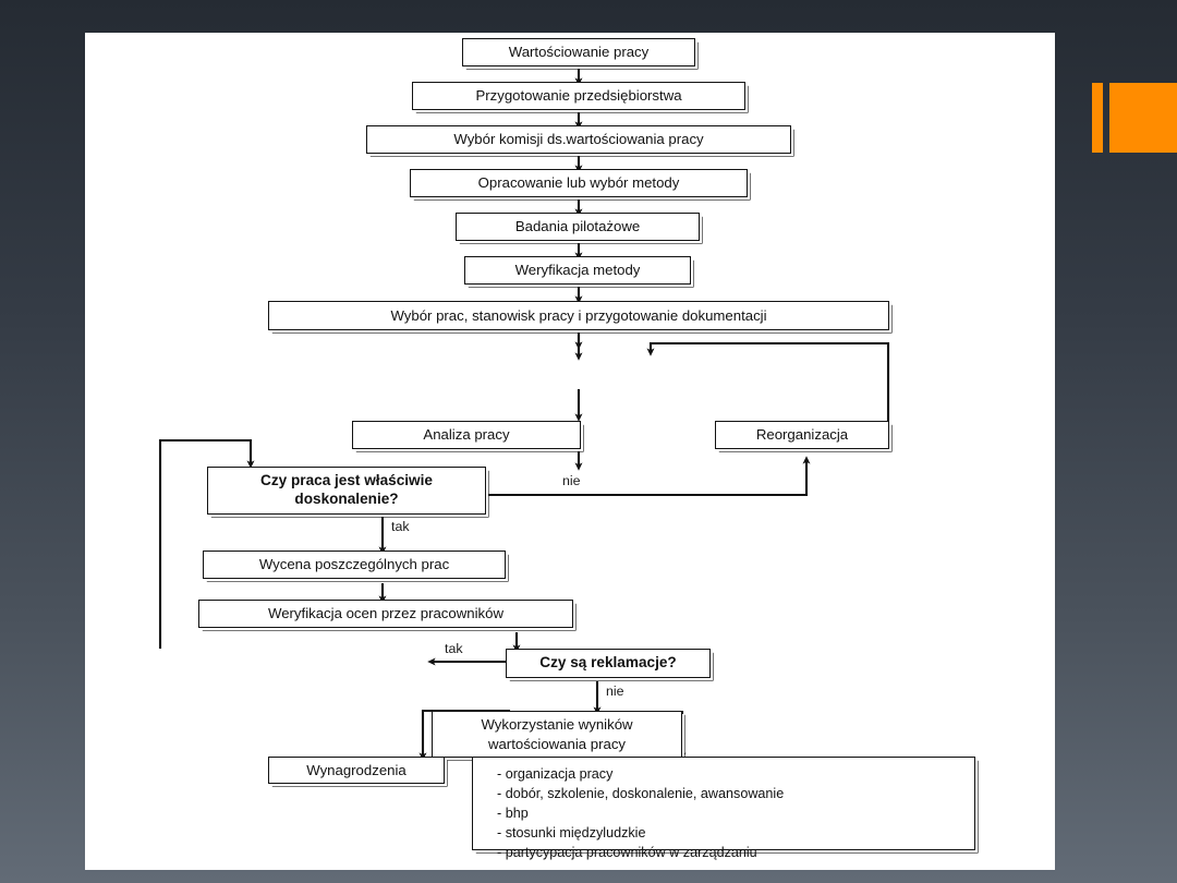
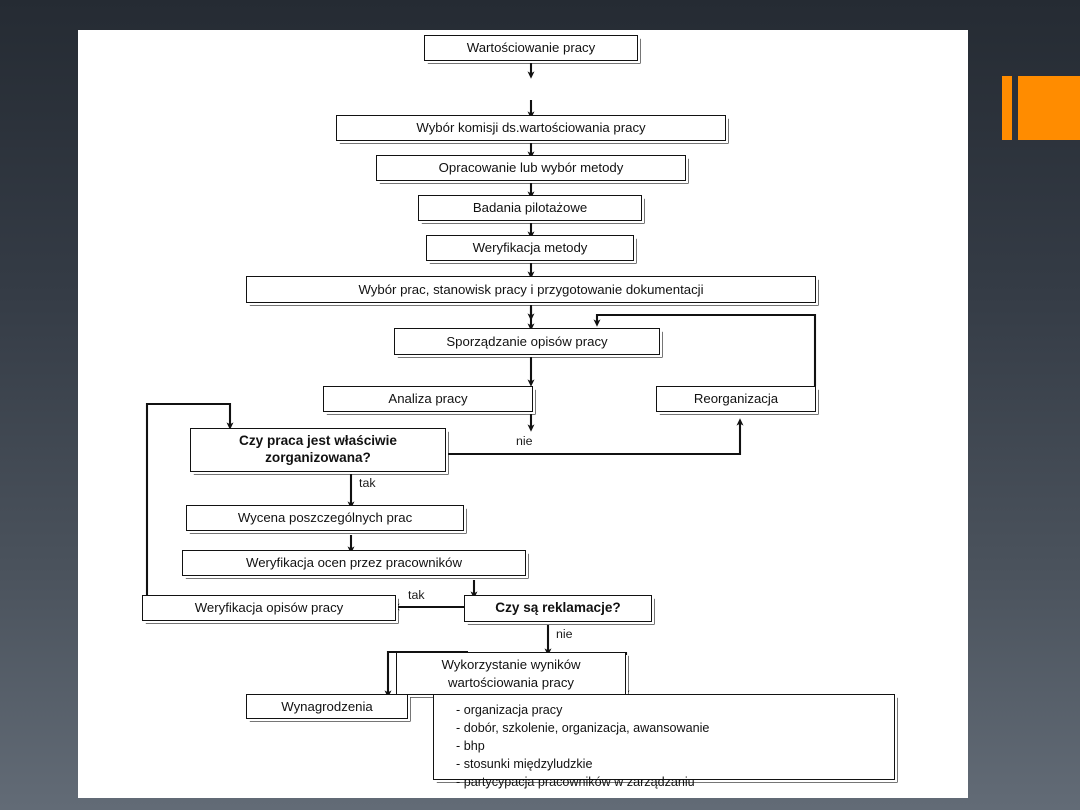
  Wartościowanie pracy
- Przygotowanie przedsiębiorstwa
  Wybór komisji ds.wartościowania pracy
  Opracowanie lub wybór metody
  Badania pilotażowe
  Weryfikacja metody
  Wybór prac, stanowisk pracy i przygotowanie dokumentacji
+ Sporządzanie opisów pracy
  Analiza pracy
  Reorganizacja
- Czy praca jest właściwie doskonalenie?
+ Czy praca jest właściwie zorganizowana?
  Wycena poszczególnych prac
  Weryfikacja ocen przez pracowników
+ Weryfikacja opisów pracy
  Czy są reklamacje?
  Wykorzystanie wyników wartościowania pracy
  Wynagrodzenia
  - organizacja pracy
- - dobór, szkolenie, doskonalenie, awansowanie
+ - dobór, szkolenie, organizacja, awansowanie
  - bhp
  - stosunki międzyludzkie
  - partycypacja pracowników w zarządzaniu
  nie
  tak
  tak
  nie
